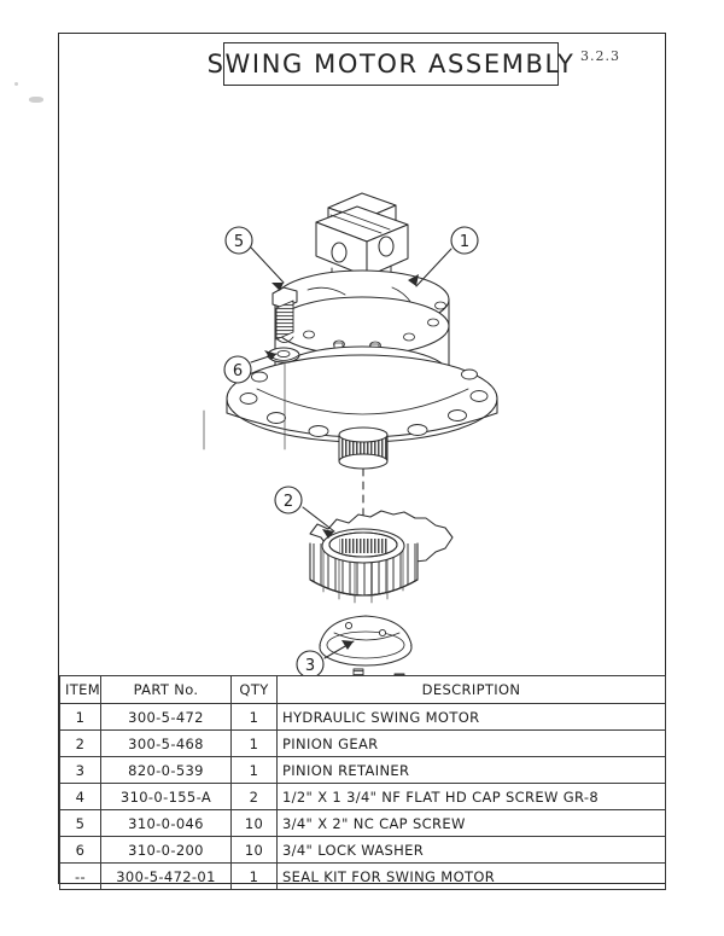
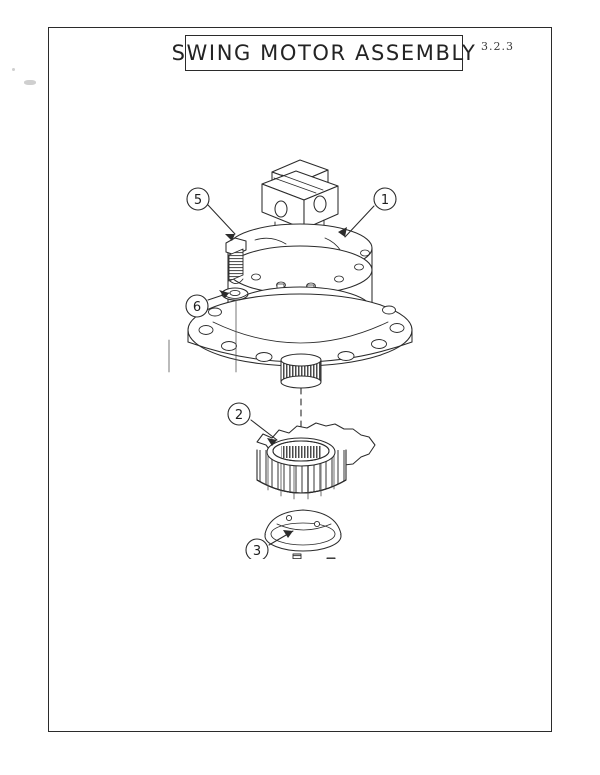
  SWING MOTOR ASSEMBLY
  3.2.3
  5
  6
  1
  2
  3
- ITEM	PART No.	QTY	DESCRIPTION
- 1	300-5-472	1	HYDRAULIC SWING MOTOR
- 2	300-5-468	1	PINION GEAR
- 3	820-0-539	1	PINION RETAINER
- 4	310-0-155-A	2	1/2" X 1 3/4" NF FLAT HD CAP SCREW GR-8
- 5	310-0-046	10	3/4" X 2" NC CAP SCREW
- 6	310-0-200	10	3/4" LOCK WASHER
- --	300-5-472-01	1	SEAL KIT FOR SWING MOTOR
